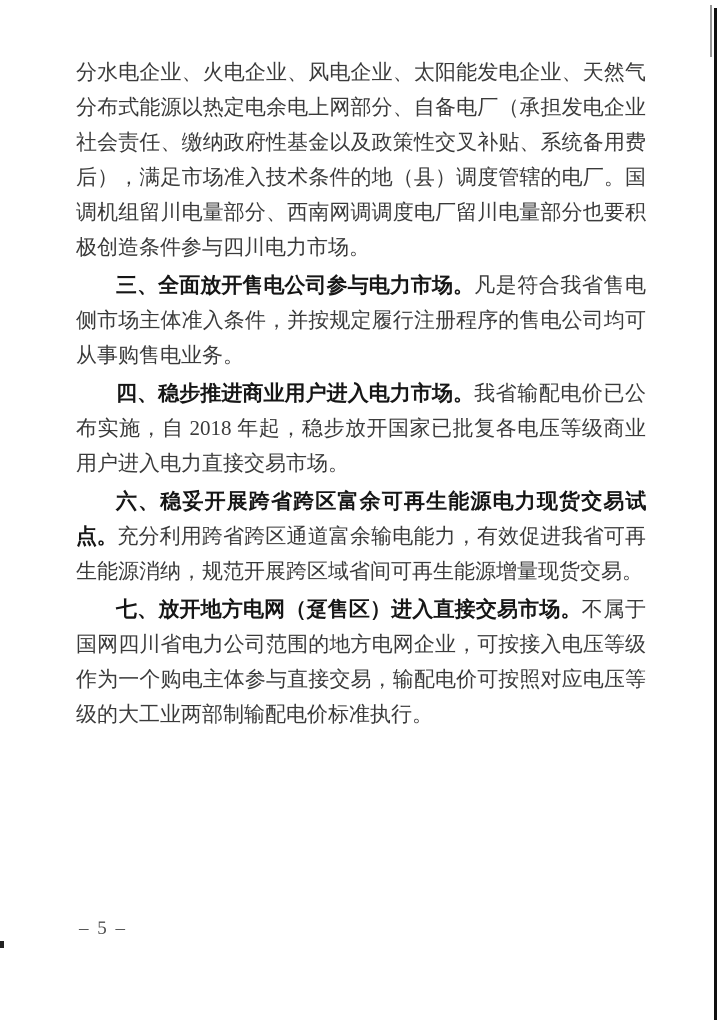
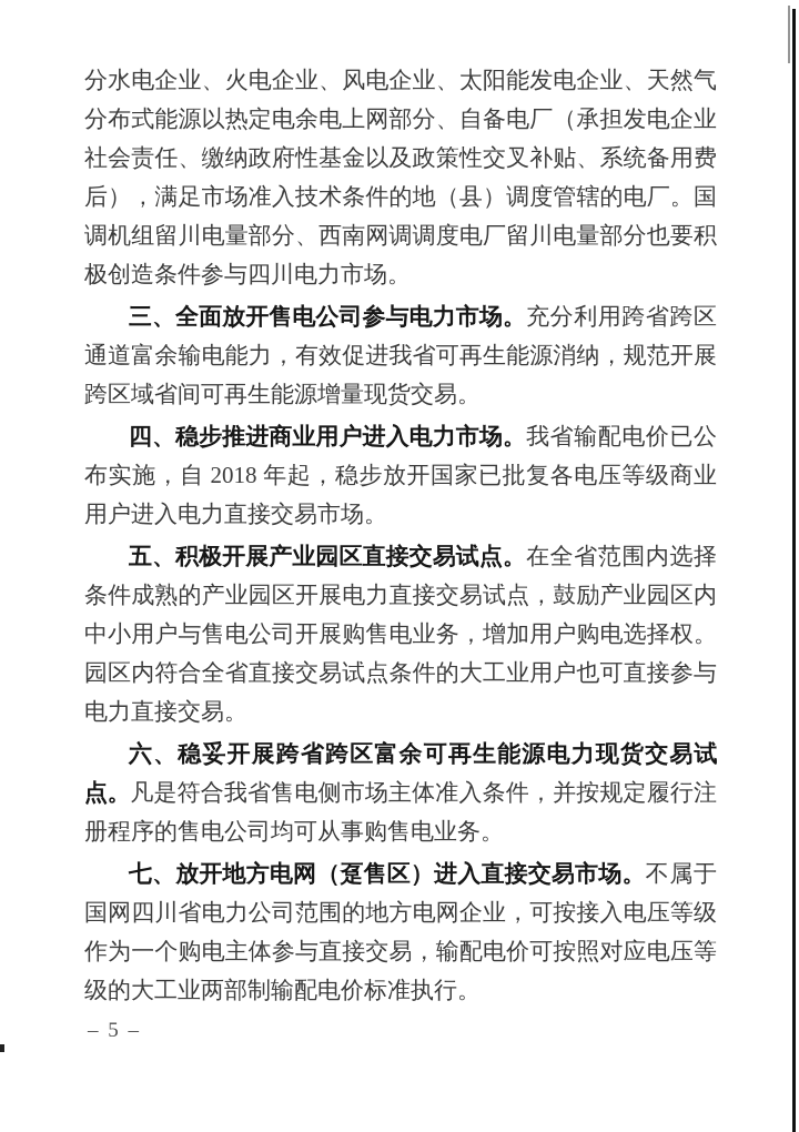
  分水电企业、火电企业、风电企业、太阳能发电企业、天然气分布式能源以热定电余电上网部分、自备电厂（承担发电企业社会责任、缴纳政府性基金以及政策性交叉补贴、系统备用费后），满足市场准入技术条件的地（县）调度管辖的电厂。国调机组留川电量部分、西南网调调度电厂留川电量部分也要积极创造条件参与四川电力市场。
- 三、全面放开售电公司参与电力市场。凡是符合我省售电侧市场主体准入条件，并按规定履行注册程序的售电公司均可从事购售电业务。
+ 三、全面放开售电公司参与电力市场。充分利用跨省跨区通道富余输电能力，有效促进我省可再生能源消纳，规范开展跨区域省间可再生能源增量现货交易。
  四、稳步推进商业用户进入电力市场。我省输配电价已公布实施，自 2018 年起，稳步放开国家已批复各电压等级商业用户进入电力直接交易市场。
+ 五、积极开展产业园区直接交易试点。在全省范围内选择条件成熟的产业园区开展电力直接交易试点，鼓励产业园区内中小用户与售电公司开展购售电业务，增加用户购电选择权。园区内符合全省直接交易试点条件的大工业用户也可直接参与电力直接交易。
- 六、稳妥开展跨省跨区富余可再生能源电力现货交易试点。充分利用跨省跨区通道富余输电能力，有效促进我省可再生能源消纳，规范开展跨区域省间可再生能源增量现货交易。
+ 六、稳妥开展跨省跨区富余可再生能源电力现货交易试点。凡是符合我省售电侧市场主体准入条件，并按规定履行注册程序的售电公司均可从事购售电业务。
  七、放开地方电网（趸售区）进入直接交易市场。不属于国网四川省电力公司范围的地方电网企业，可按接入电压等级作为一个购电主体参与直接交易，输配电价可按照对应电压等级的大工业两部制输配电价标准执行。
  – 5 –
